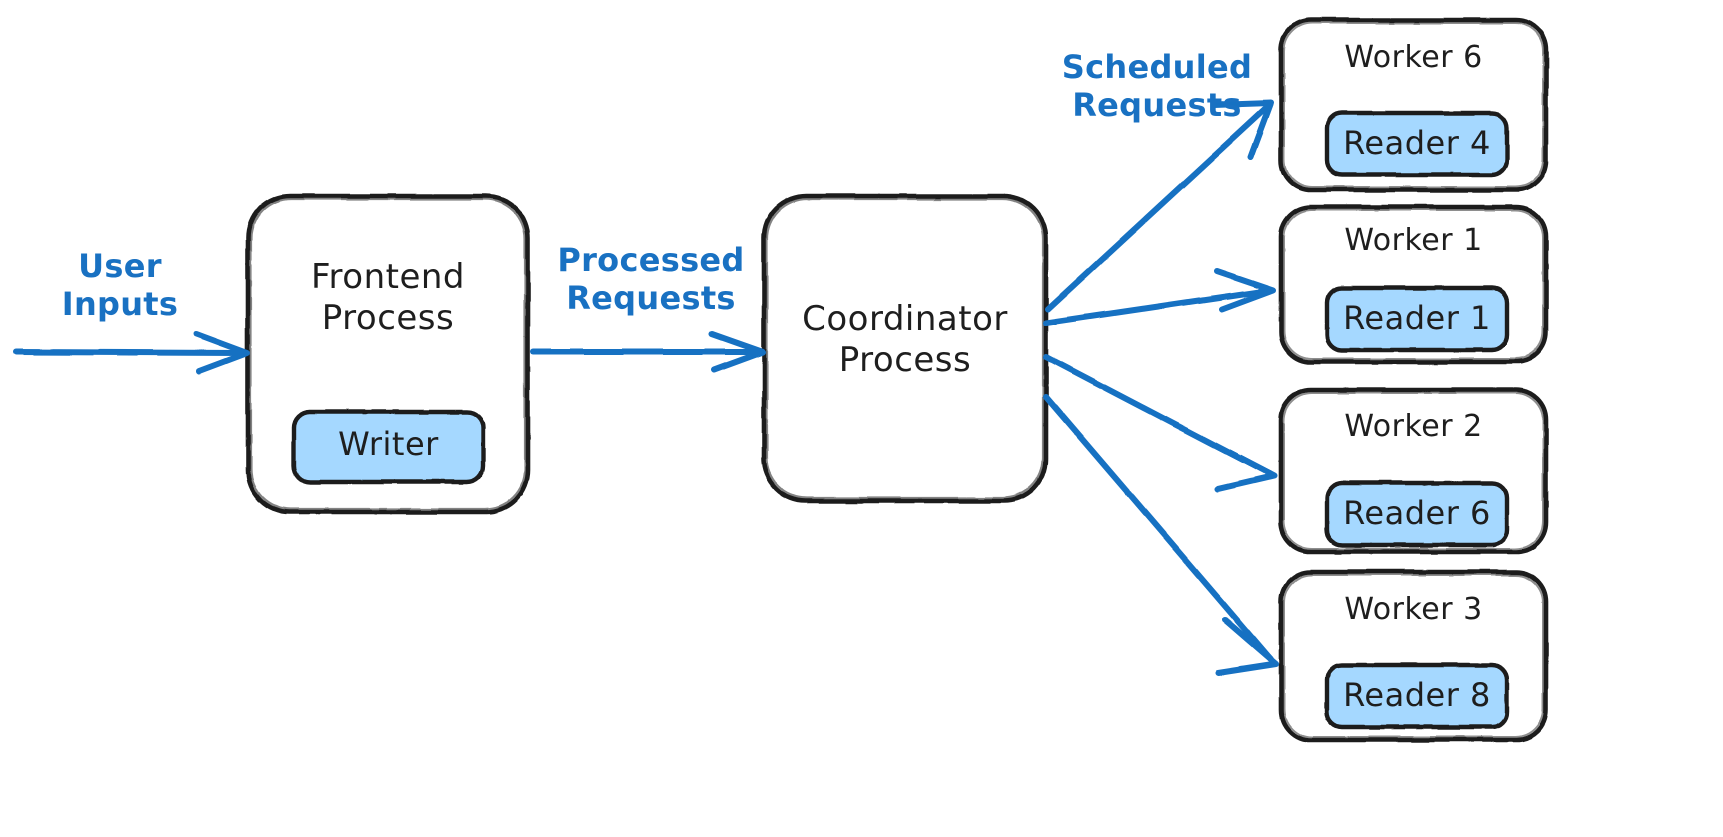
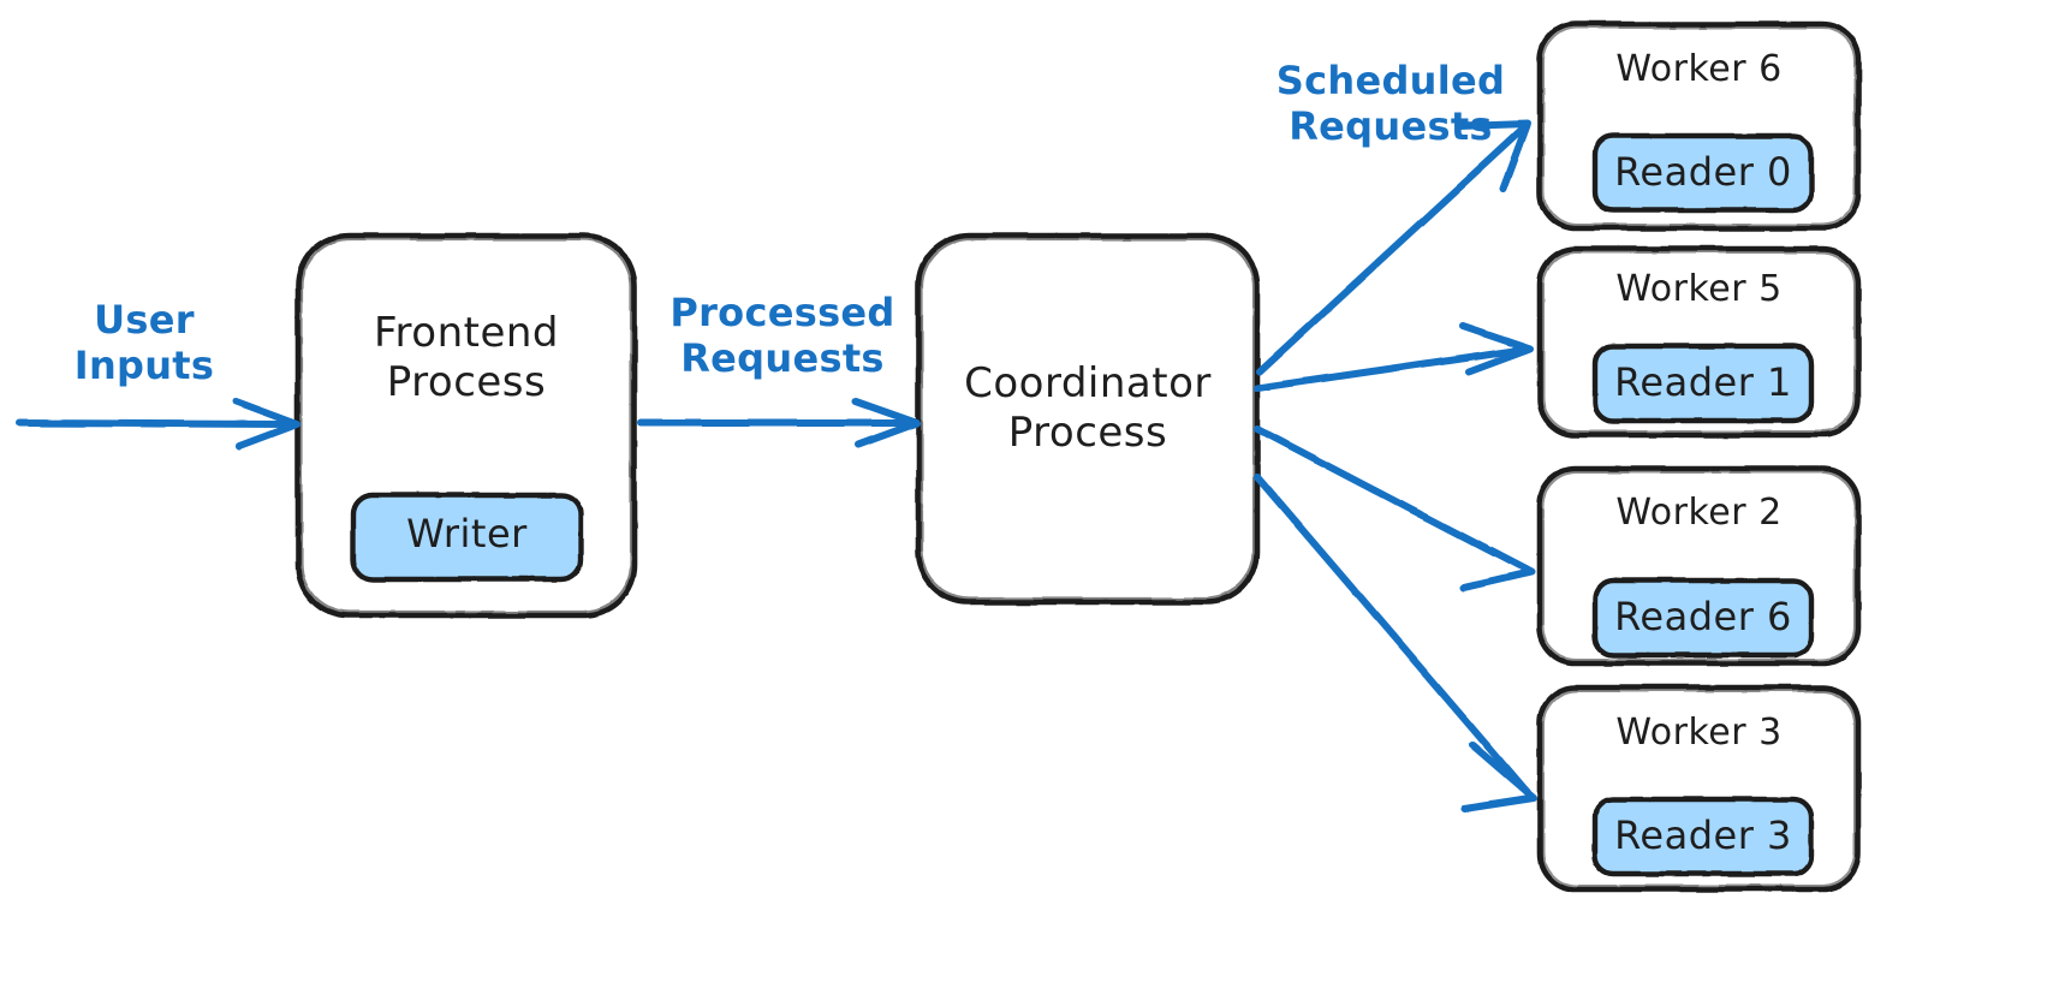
  User
  Inputs
  Frontend
  Process
  Writer
  Processed
  Requests
  Coordinator
  Process
  Scheduled
  Requests
  Worker 6
- Reader 4
+ Reader 0
- Worker 1
+ Worker 5
  Reader 1
  Worker 2
  Reader 6
  Worker 3
- Reader 8
+ Reader 3
